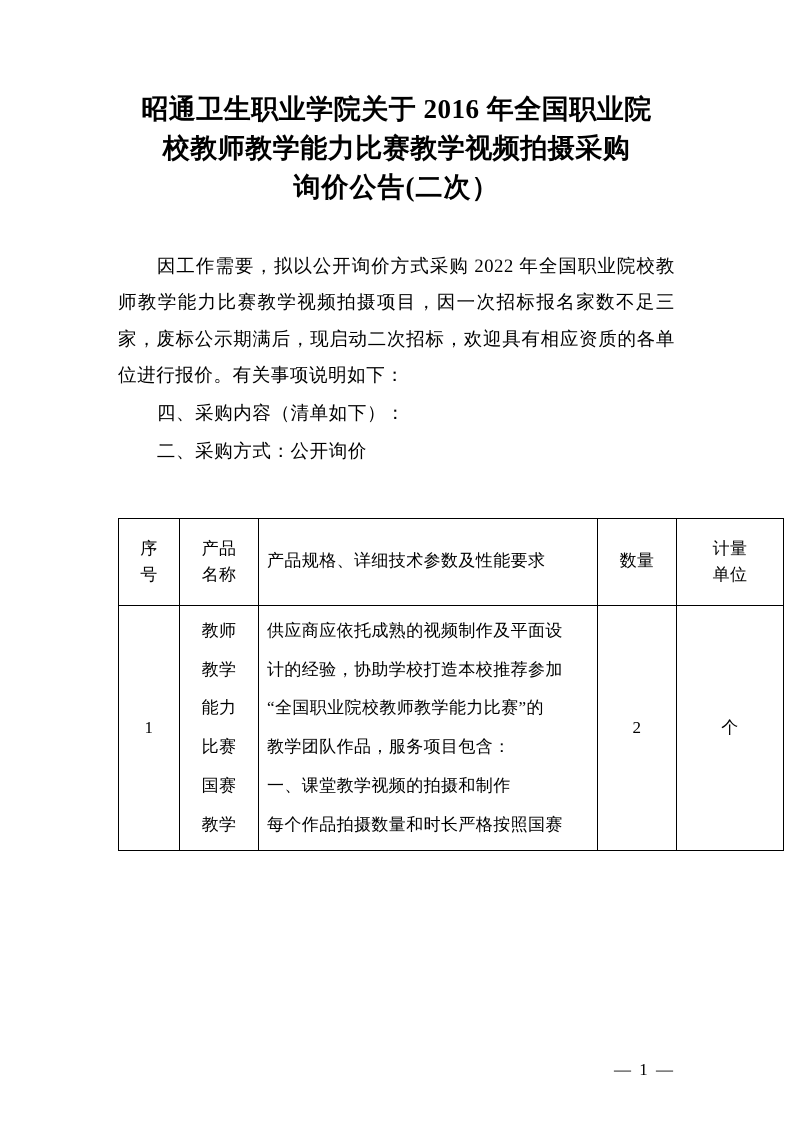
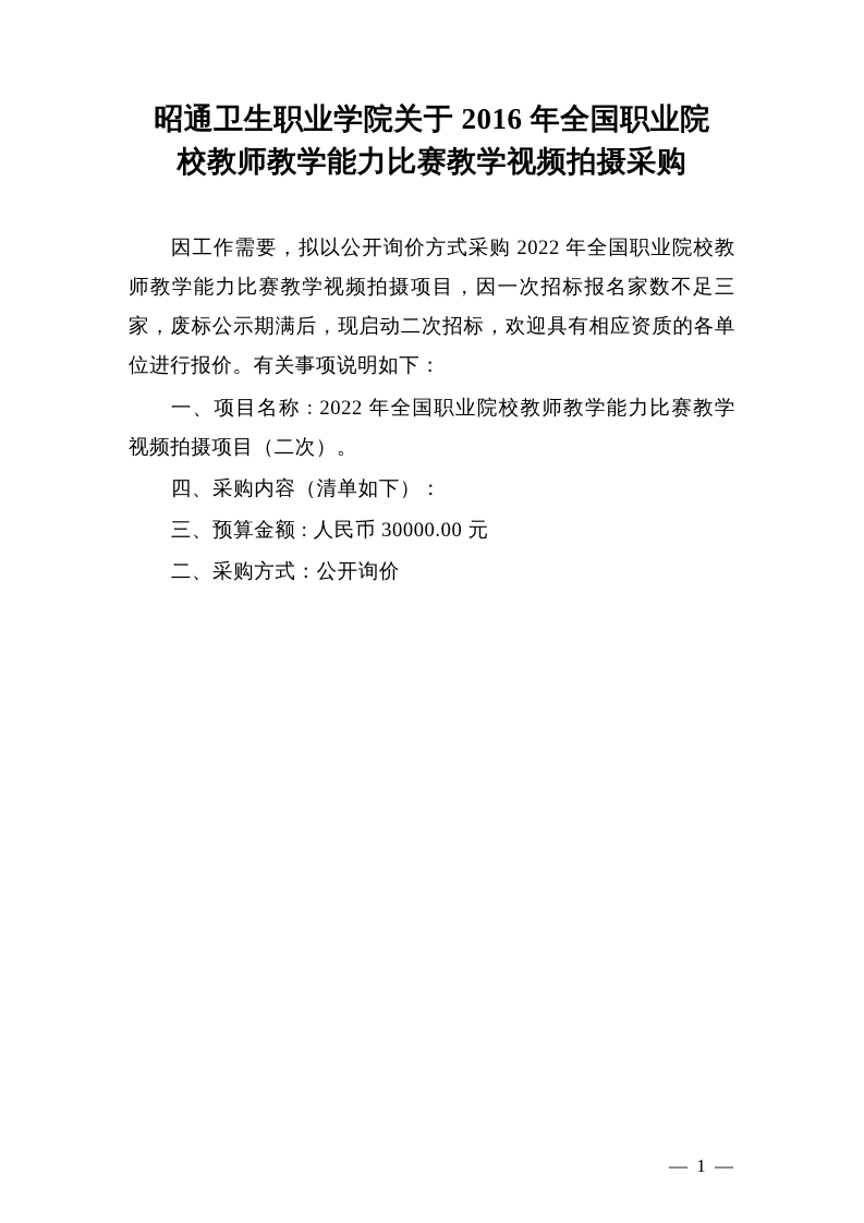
  昭通卫生职业学院关于 2016 年全国职业院
  校教师教学能力比赛教学视频拍摄采购
- 询价公告(二次）
  因工作需要，拟以公开询价方式采购 2022 年全国职业院校教师教学能力比赛教学视频拍摄项目，因一次招标报名家数不足三家，废标公示期满后，现启动二次招标，欢迎具有相应资质的各单位进行报价。有关事项说明如下：
+ 一、项目名称 : 2022 年全国职业院校教师教学能力比赛教学视频拍摄项目（二次）。
  四、采购内容（清单如下）：
+ 三、预算金额 : 人民币 30000.00 元
  二、采购方式：公开询价
- 序 号	产品 名称	产品规格、详细技术参数及性能要求	数量	计量 单位
- 1	教师 教学 能力 比赛 国赛 教学	供应商应依托成熟的视频制作及平面设 计的经验，协助学校打造本校推荐参加 “全国职业院校教师教学能力比赛”的 教学团队作品，服务项目包含： 一、课堂教学视频的拍摄和制作 每个作品拍摄数量和时长严格按照国赛	2	个
  — 1 —
